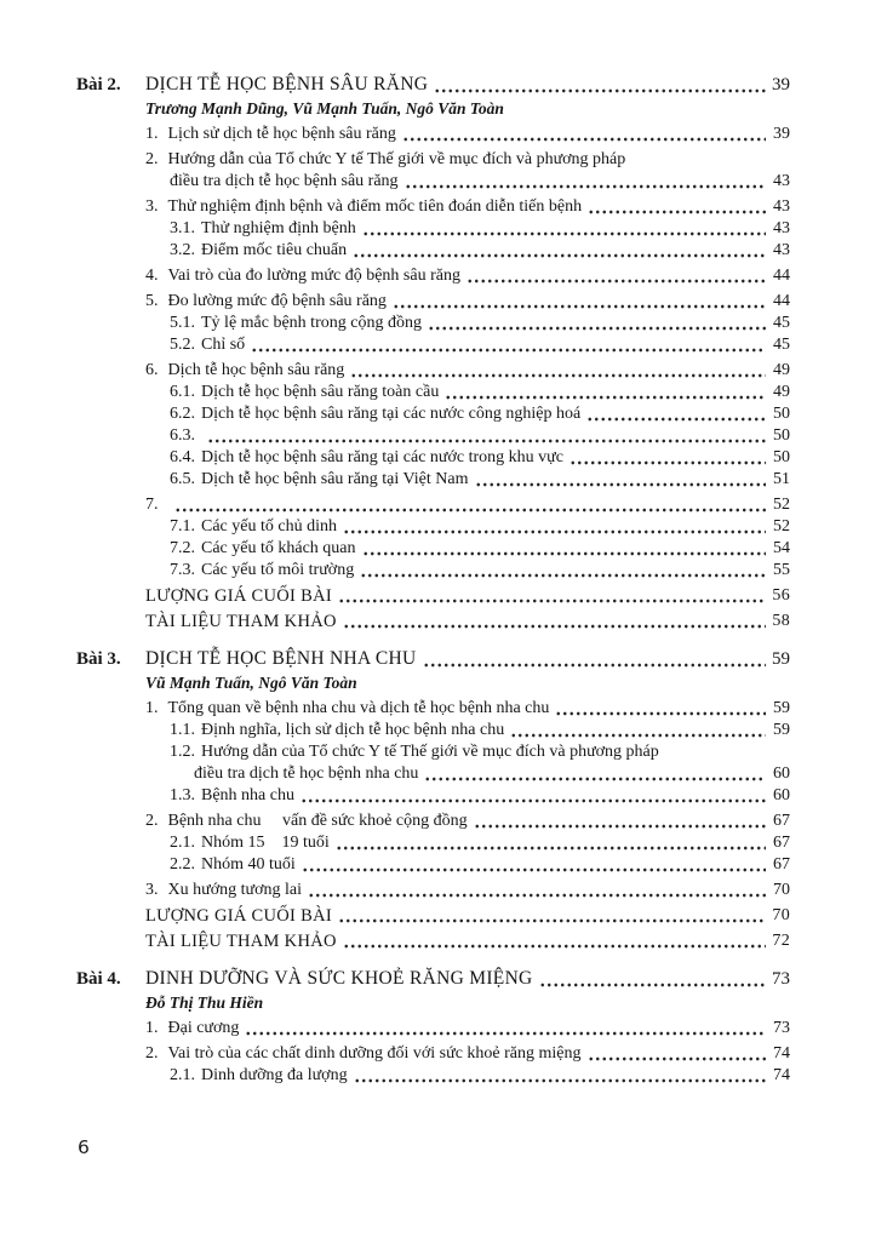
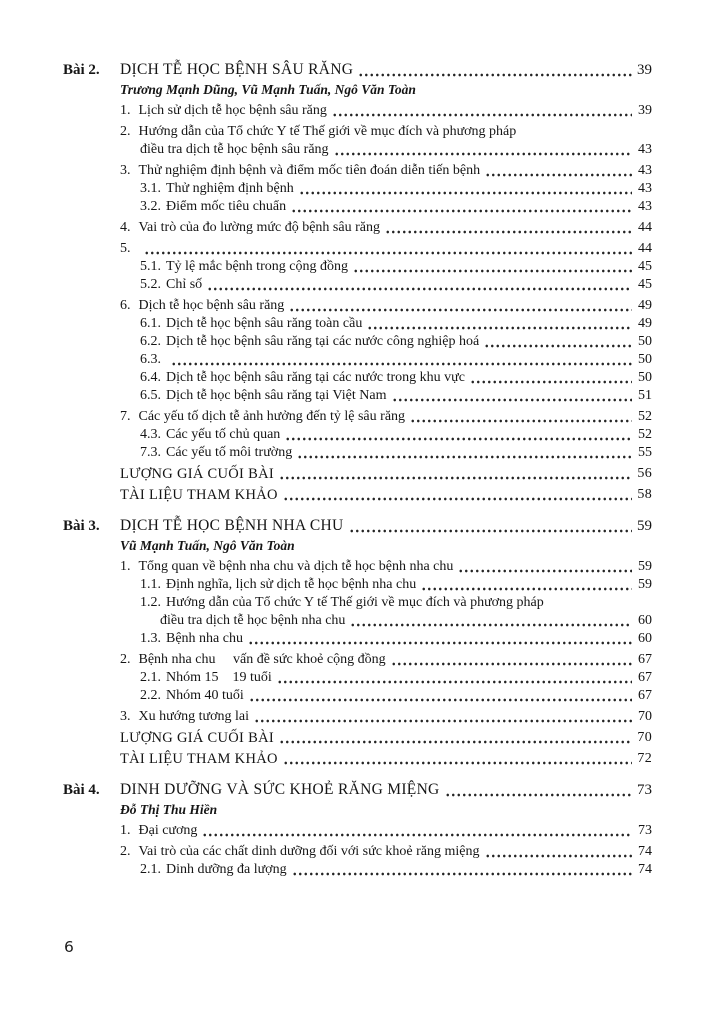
  Bài 2.
  DỊCH TỄ HỌC BỆNH SÂU RĂNG
  39
  Trương Mạnh Dũng, Vũ Mạnh Tuấn, Ngô Văn Toàn
  1.
  Lịch sử dịch tễ học bệnh sâu răng
  39
  2.
  Hướng dẫn của Tổ chức Y tế Thế giới về mục đích và phương pháp
  điều tra dịch tễ học bệnh sâu răng
  43
  3.
  Thử nghiệm định bệnh và điểm mốc tiên đoán diễn tiến bệnh
  43
  3.1.
  Thử nghiệm định bệnh
  43
  3.2.
  Điểm mốc tiêu chuẩn
  43
  4.
  Vai trò của đo lường mức độ bệnh sâu răng
  44
  5.
- Đo lường mức độ bệnh sâu răng
  44
  5.1.
  Tỷ lệ mắc bệnh trong cộng đồng
  45
  5.2.
  Chỉ số
  45
  6.
  Dịch tễ học bệnh sâu răng
  49
  6.1.
  Dịch tễ học bệnh sâu răng toàn cầu
  49
  6.2.
  Dịch tễ học bệnh sâu răng tại các nước công nghiệp hoá
  50
  6.3.
  50
  6.4.
  Dịch tễ học bệnh sâu răng tại các nước trong khu vực
  50
  6.5.
  Dịch tễ học bệnh sâu răng tại Việt Nam
  51
  7.
+ Các yếu tố dịch tễ ảnh hưởng đến tỷ lệ sâu răng
  52
- 7.1.
+ 4.3.
- Các yếu tố chủ dinh
+ Các yếu tố chủ quan
  52
- 7.2.
- Các yếu tố khách quan
- 54
  7.3.
  Các yếu tố môi trường
  55
  LƯỢNG GIÁ CUỐI BÀI
  56
  TÀI LIỆU THAM KHẢO
  58
  Bài 3.
  DỊCH TỄ HỌC BỆNH NHA CHU
  59
  Vũ Mạnh Tuấn, Ngô Văn Toàn
  1.
  Tổng quan về bệnh nha chu và dịch tễ học bệnh nha chu
  59
  1.1.
  Định nghĩa, lịch sử dịch tễ học bệnh nha chu
  59
  1.2.
  Hướng dẫn của Tổ chức Y tế Thế giới về mục đích và phương pháp
  điều tra dịch tễ học bệnh nha chu
  60
  1.3.
  Bệnh nha chu
  60
  2.
  Bệnh nha chu vấn đề sức khoẻ cộng đồng
  67
  2.1.
  Nhóm 15 19 tuổi
  67
  2.2.
  Nhóm 40 tuổi
  67
  3.
  Xu hướng tương lai
  70
  LƯỢNG GIÁ CUỐI BÀI
  70
  TÀI LIỆU THAM KHẢO
  72
  Bài 4.
  DINH DƯỠNG VÀ SỨC KHOẺ RĂNG MIỆNG
  73
  Đỗ Thị Thu Hiền
  1.
  Đại cương
  73
  2.
  Vai trò của các chất dinh dưỡng đối với sức khoẻ răng miệng
  74
  2.1.
  Dinh dưỡng đa lượng
  74
  6
